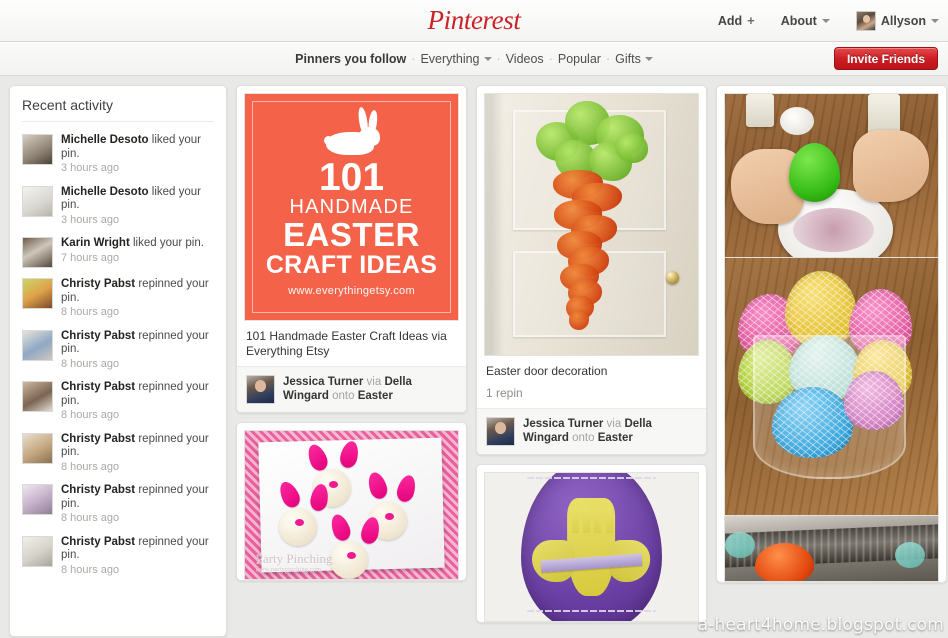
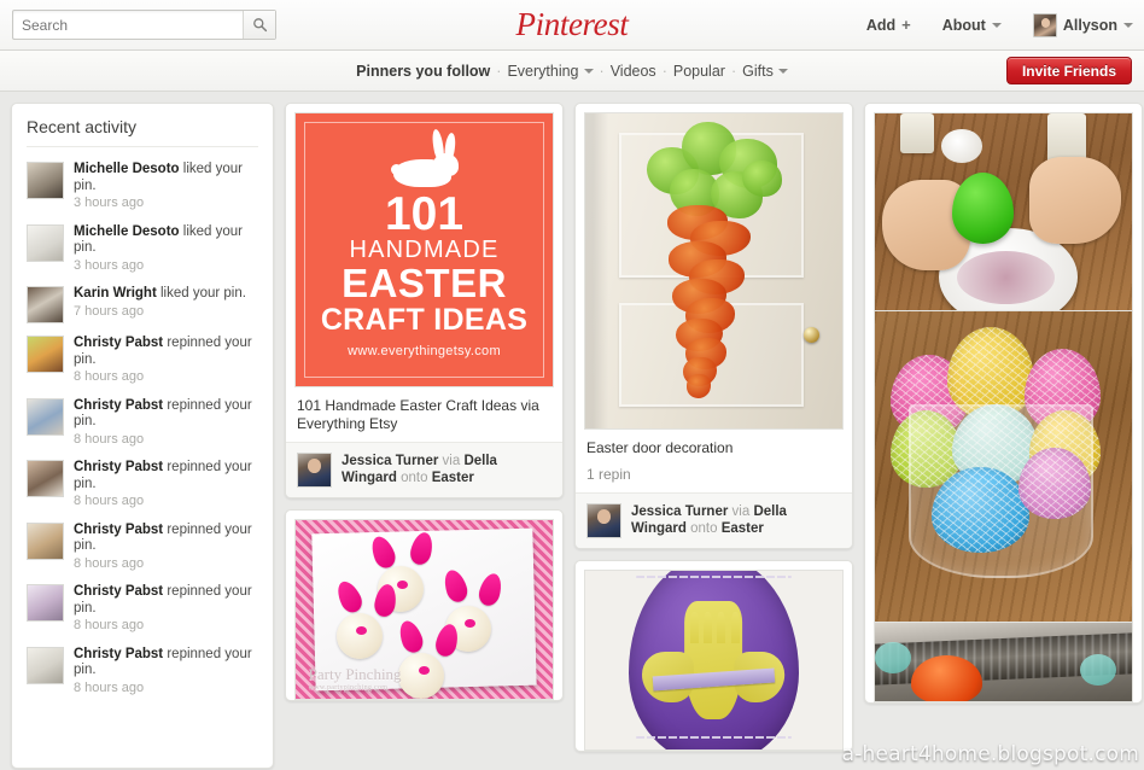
+ Search
  Pinterest
  Add
  +
  About
  Allyson
  Pinners you follow
  ·
  Everything
  ·
  Videos
  ·
  Popular
  ·
  Gifts
  Invite Friends
  Recent activity
  Michelle Desoto liked your pin.
  3 hours ago
  Michelle Desoto liked your pin.
  3 hours ago
  Karin Wright liked your pin.
  7 hours ago
  Christy Pabst repinned your pin.
  8 hours ago
  Christy Pabst repinned your pin.
  8 hours ago
  Christy Pabst repinned your pin.
  8 hours ago
  Christy Pabst repinned your pin.
  8 hours ago
  Christy Pabst repinned your pin.
  8 hours ago
  Christy Pabst repinned your pin.
  8 hours ago
  101
  HANDMADE
  EASTER
  CRAFT IDEAS
  www.everythingetsy.com
  101 Handmade Easter Craft Ideas via Everything Etsy
  Jessica Turner via Della Wingard onto Easter
  Party Pinching
  Easter door decoration
  1 repin
  Jessica Turner via Della Wingard onto Easter
  a-heart4home.blogspot.com
